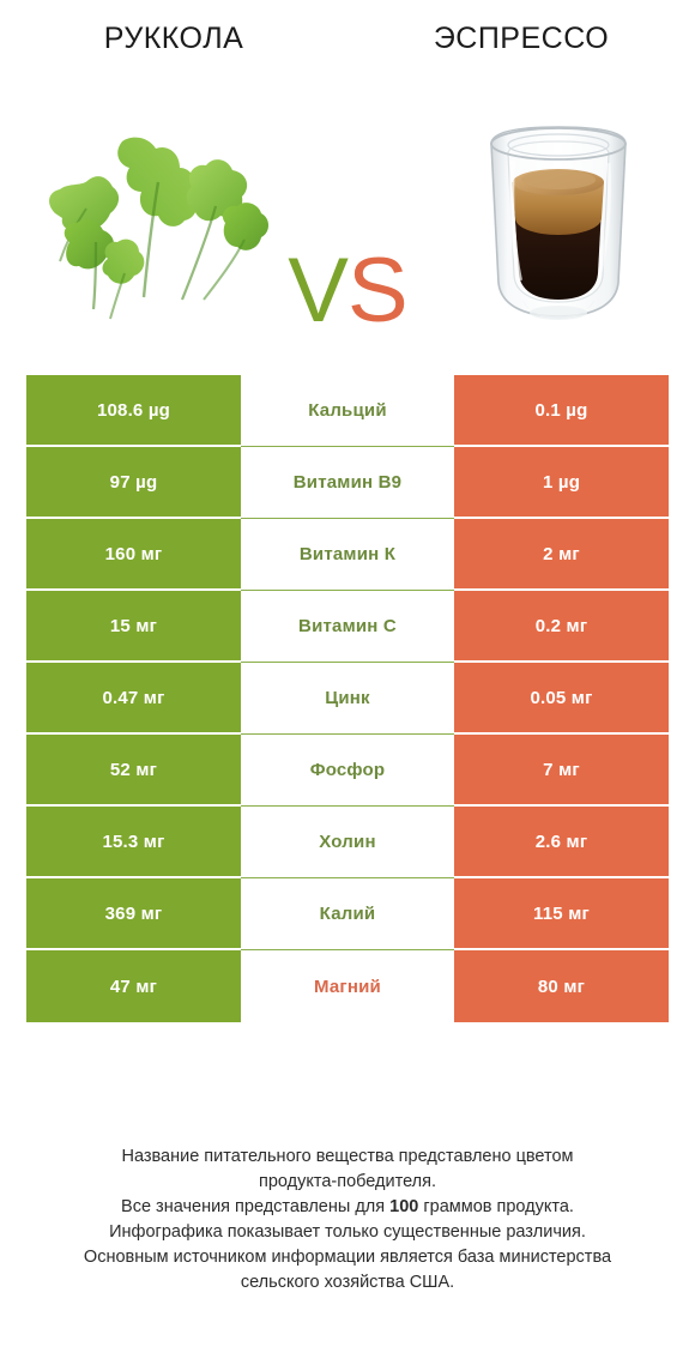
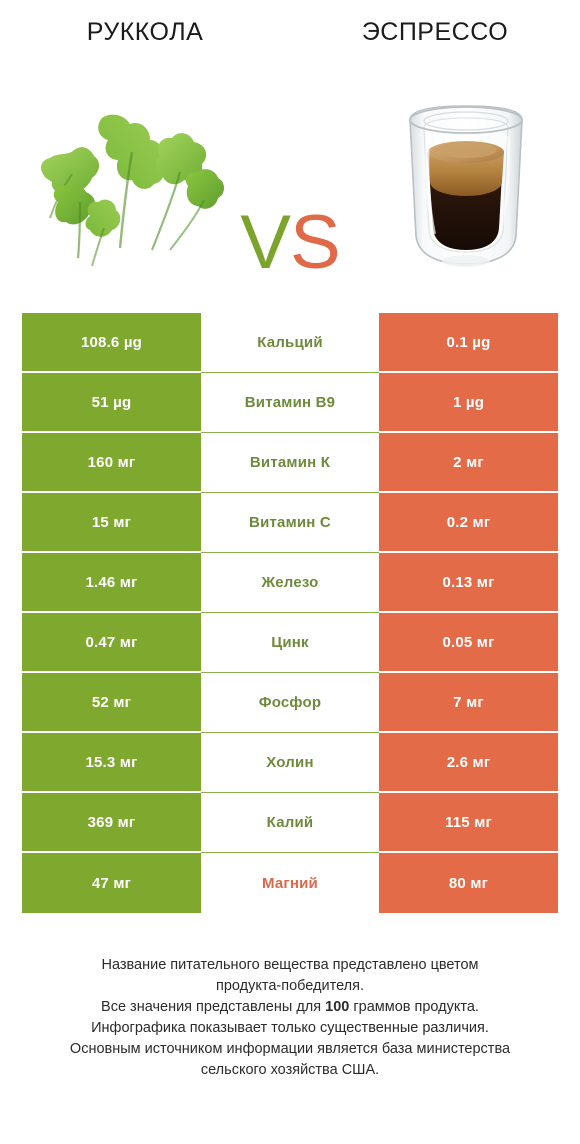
  РУККОЛА
  ЭСПРЕССО
  VS
  108.6 µg
  Кальций
  0.1 µg
- 97 µg
+ 51 µg
  Витамин B9
  1 µg
  160 мг
  Витамин К
  2 мг
  15 мг
  Витамин C
  0.2 мг
+ 1.46 мг
+ Железо
+ 0.13 мг
  0.47 мг
  Цинк
  0.05 мг
  52 мг
  Фосфор
  7 мг
  15.3 мг
  Холин
  2.6 мг
  369 мг
  Калий
  115 мг
  47 мг
  Магний
  80 мг
  Название питательного вещества представлено цветом
  продукта-победителя.
  Все значения представлены для 100 граммов продукта.
  Инфографика показывает только существенные различия.
  Основным источником информации является база министерства
  сельского хозяйства США.
